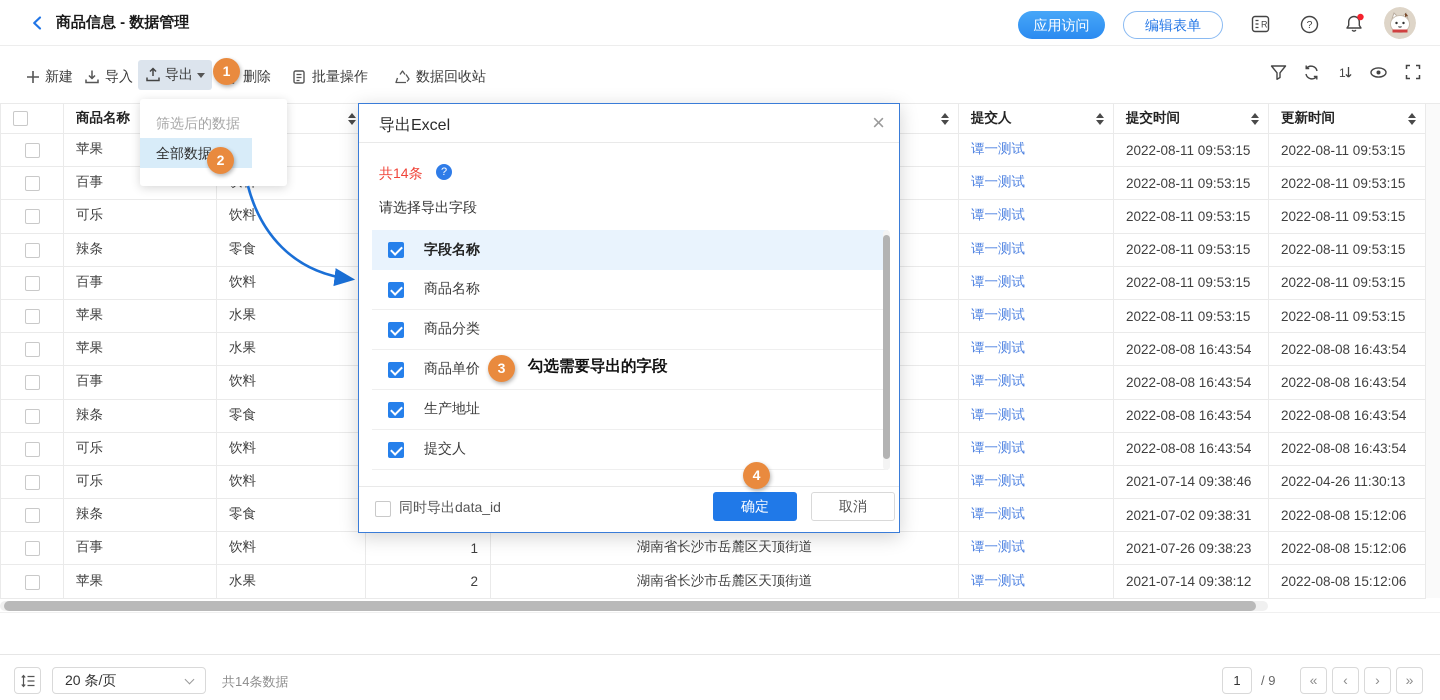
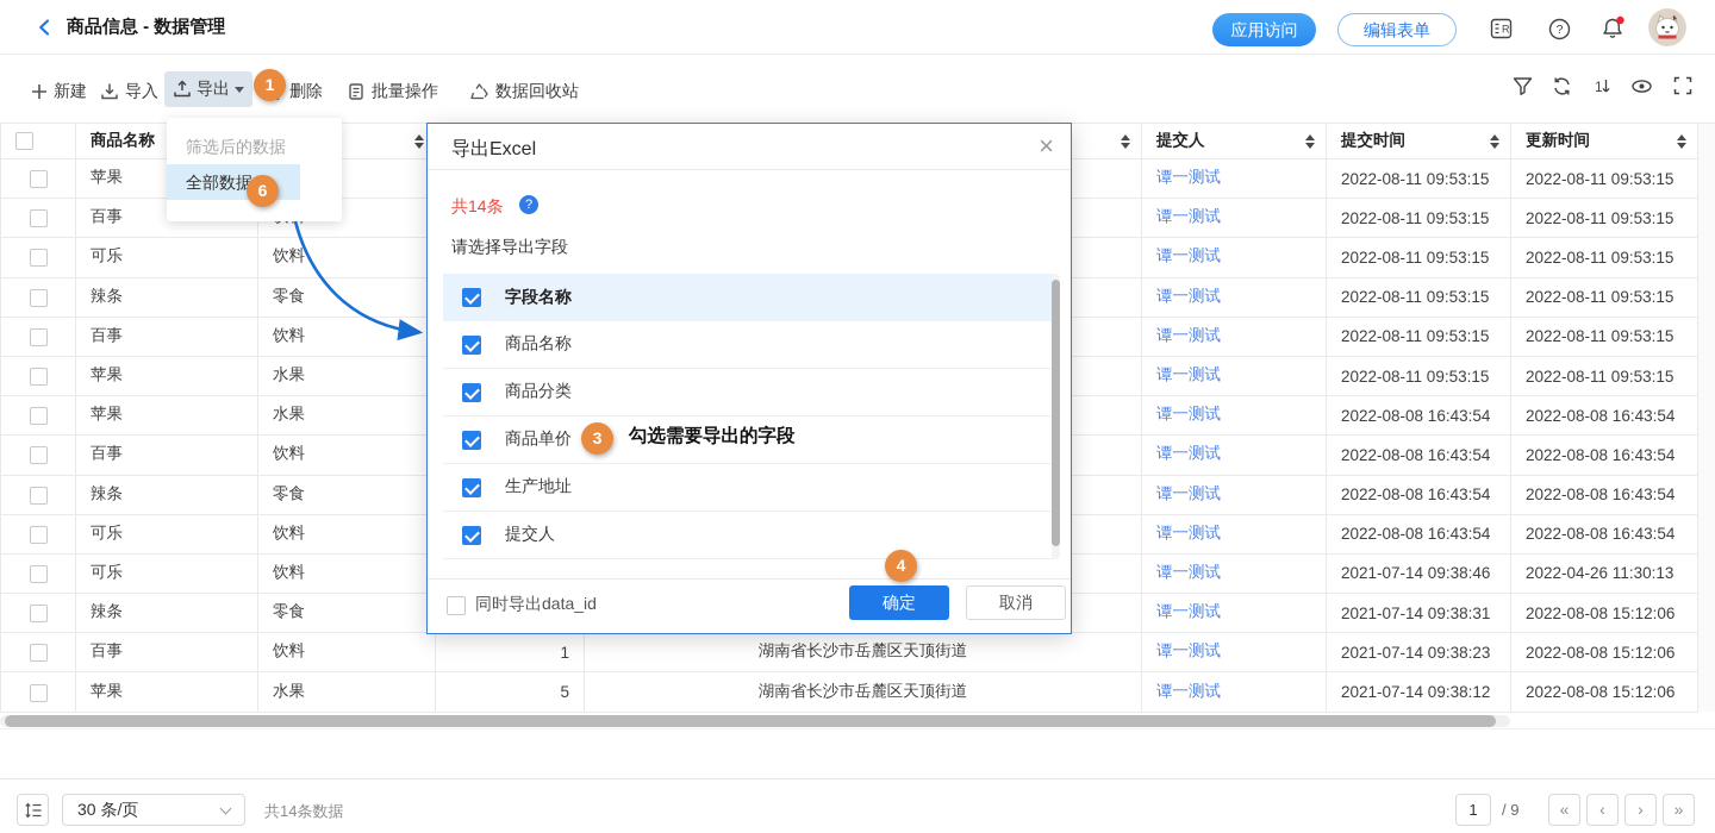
  商品信息 - 数据管理
  应用访问
  编辑表单
  R
  ?
  新建
  导入
  导出
  删除
  批量操作
  数据回收站
  1
  	苹果				谭一测试	2022-08-11 09:53:15	2022-08-11 09:53:15
  	百事				谭一测试	2022-08-11 09:53:15	2022-08-11 09:53:15
  	可乐	饮料			谭一测试	2022-08-11 09:53:15	2022-08-11 09:53:15
  	辣条	零食			谭一测试	2022-08-11 09:53:15	2022-08-11 09:53:15
  	百事	饮料			谭一测试	2022-08-11 09:53:15	2022-08-11 09:53:15
  	苹果	水果			谭一测试	2022-08-11 09:53:15	2022-08-11 09:53:15
  	苹果	水果			谭一测试	2022-08-08 16:43:54	2022-08-08 16:43:54
  	百事	饮料			谭一测试	2022-08-08 16:43:54	2022-08-08 16:43:54
  	辣条	零食			谭一测试	2022-08-08 16:43:54	2022-08-08 16:43:54
  	可乐	饮料			谭一测试	2022-08-08 16:43:54	2022-08-08 16:43:54
  	可乐	饮料			谭一测试	2021-07-14 09:38:46	2022-04-26 11:30:13
- 	辣条	零食			谭一测试	2021-07-02 09:38:31	2022-08-08 15:12:06
+ 	辣条	零食			谭一测试	2021-07-14 09:38:31	2022-08-08 15:12:06
- 	百事	饮料	1	湖南省长沙市岳麓区天顶街道	谭一测试	2021-07-26 09:38:23	2022-08-08 15:12:06
+ 	百事	饮料	1	湖南省长沙市岳麓区天顶街道	谭一测试	2021-07-14 09:38:23	2022-08-08 15:12:06
- 	苹果	水果	2	湖南省长沙市岳麓区天顶街道	谭一测试	2021-07-14 09:38:12	2022-08-08 15:12:06
+ 	苹果	水果	5	湖南省长沙市岳麓区天顶街道	谭一测试	2021-07-14 09:38:12	2022-08-08 15:12:06
  筛选后的数据
  全部数据
- 2
+ 6
  1
  导出Excel
  ×
  共14条
  ?
  请选择导出字段
  字段名称
  商品名称
  商品分类
  商品单价
  生产地址
  提交人
  同时导出data_id
  确定
  取消
  4
  3
  勾选需要导出的字段
- 20 条/页
+ 30 条/页
  共14条数据
  1
  / 9
  «
  ‹
  ›
  »
